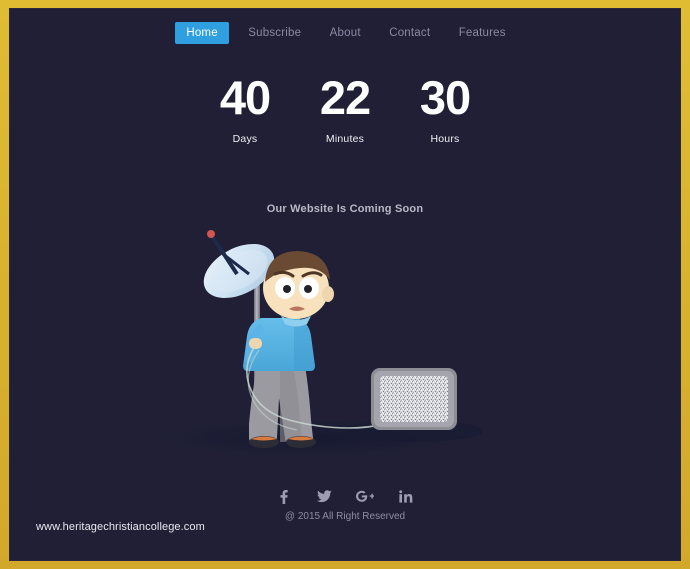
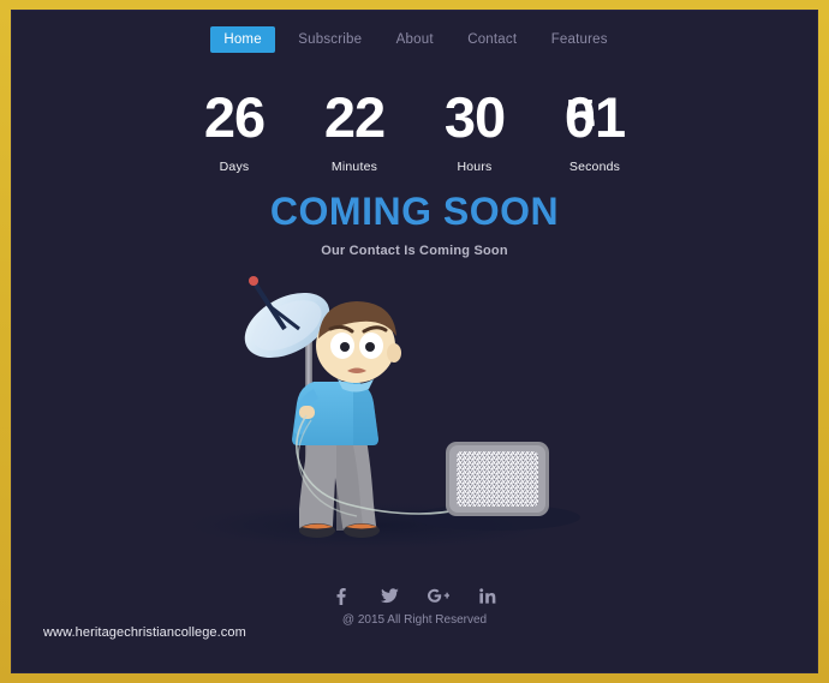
  Home Subscribe About Contact Features
- 40
+ 26
  Days
  22
  Minutes
  30
  Hours
+ 01
+ 5
+ Seconds
+ COMING SOON
- Our Website Is Coming Soon
+ Our Contact Is Coming Soon
  @ 2015 All Right Reserved
  www.heritagechristiancollege.com
